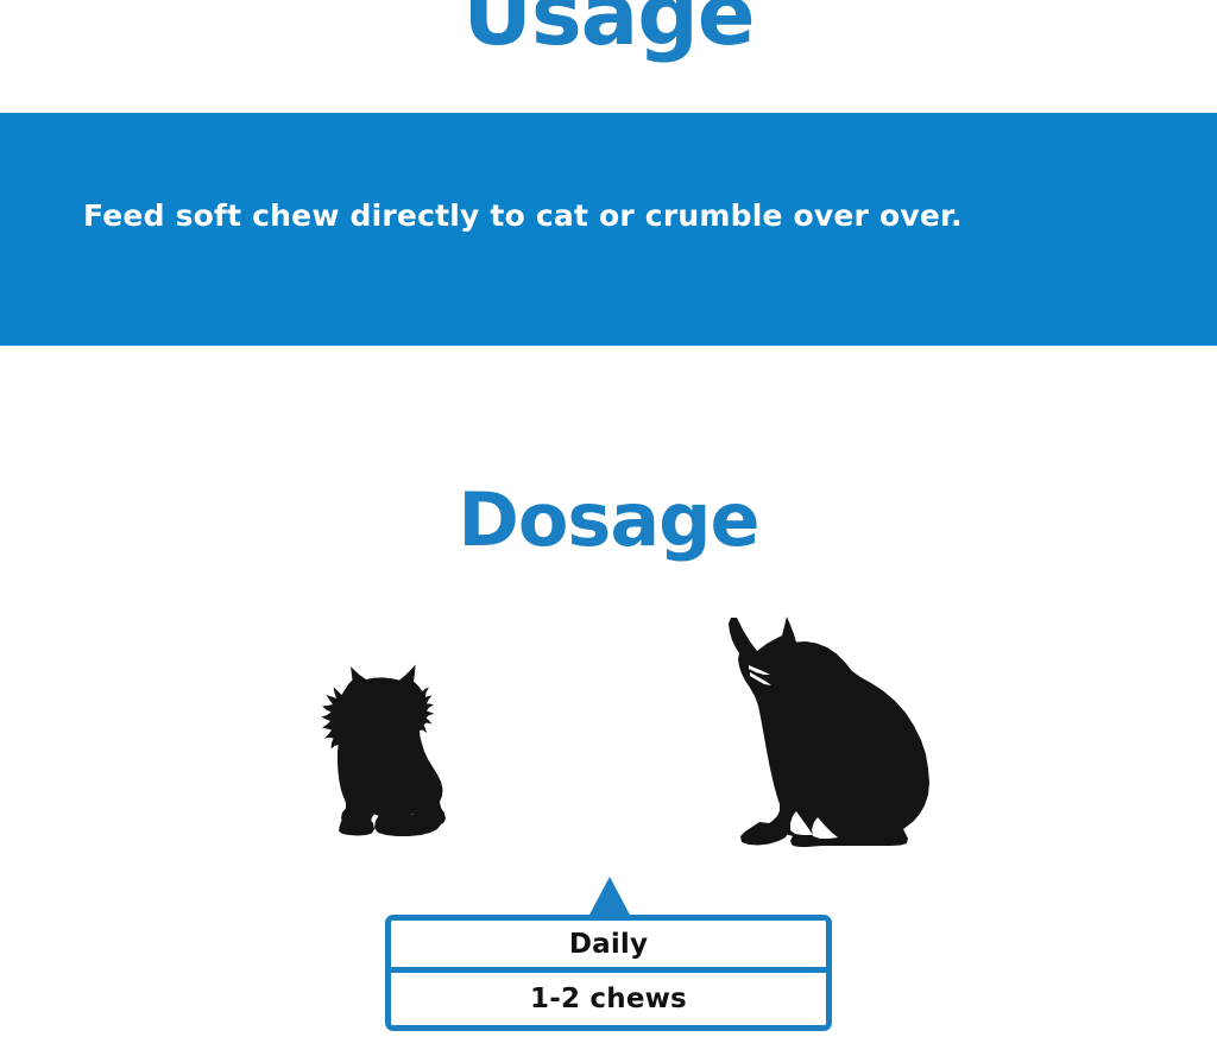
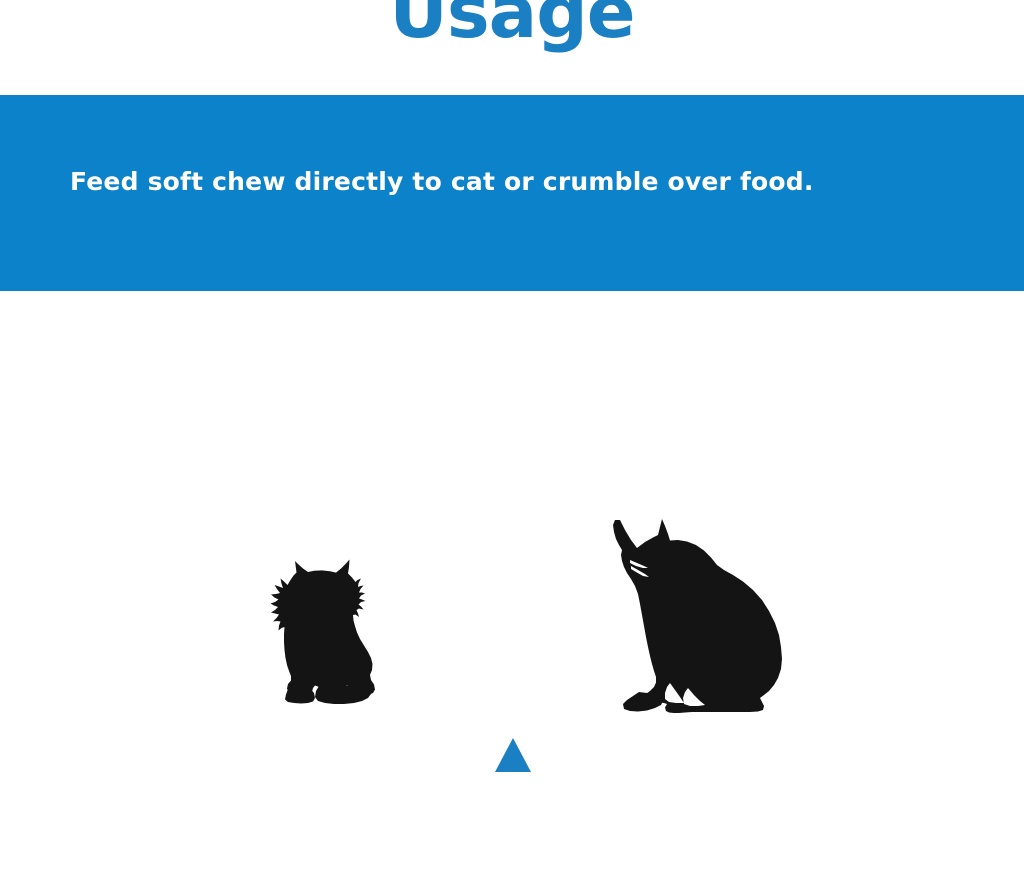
  Usage
- Feed soft chew directly to cat or crumble over over.
+ Feed soft chew directly to cat or crumble over food.
- Dosage
- Daily
- 1-2 chews
